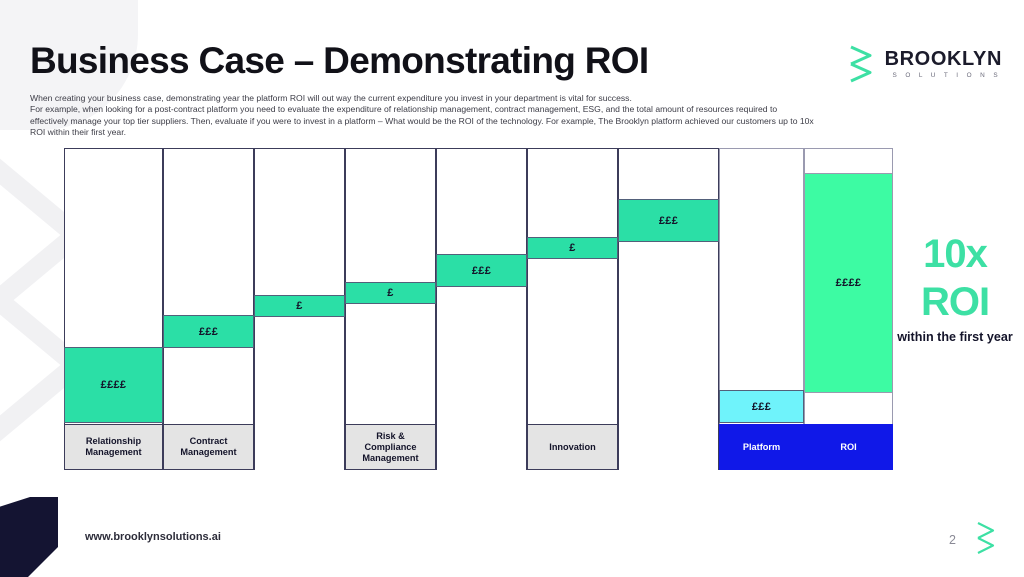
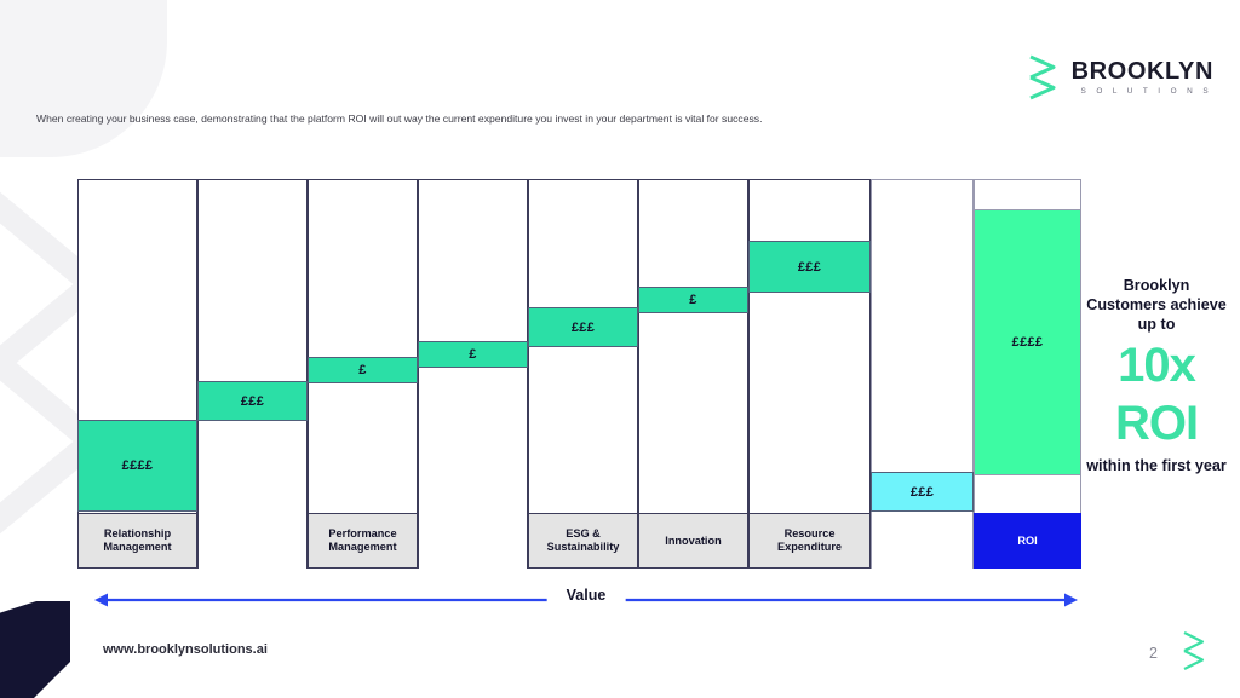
- Business Case – Demonstrating ROI
- When creating your business case, demonstrating year the platform ROI will out way the current expenditure you invest in your department is vital for success.
+ When creating your business case, demonstrating that the platform ROI will out way the current expenditure you invest in your department is vital for success.
- For example, when looking for a post-contract platform you need to evaluate the expenditure of relationship management, contract management, ESG, and the total amount of resources required to
- effectively manage your top tier suppliers. Then, evaluate if you were to invest in a platform – What would be the ROI of the technology. For example, The Brooklyn platform achieved our customers up to 10x
- ROI within their first year.
  BROOKLYN
  ££££
  Relationship Management
  £££
- Contract Management
  £
+ Performance Management
  £
- Risk & Compliance Management
  £££
+ ESG & Sustainability
  £
  Innovation
  £££
+ Resource Expenditure
  £££
- Platform
  ££££
  ROI
+ Value
+ Brooklyn Customers achieve up to
  10x
  ROI
  within the first year
  www.brooklynsolutions.ai
  2
